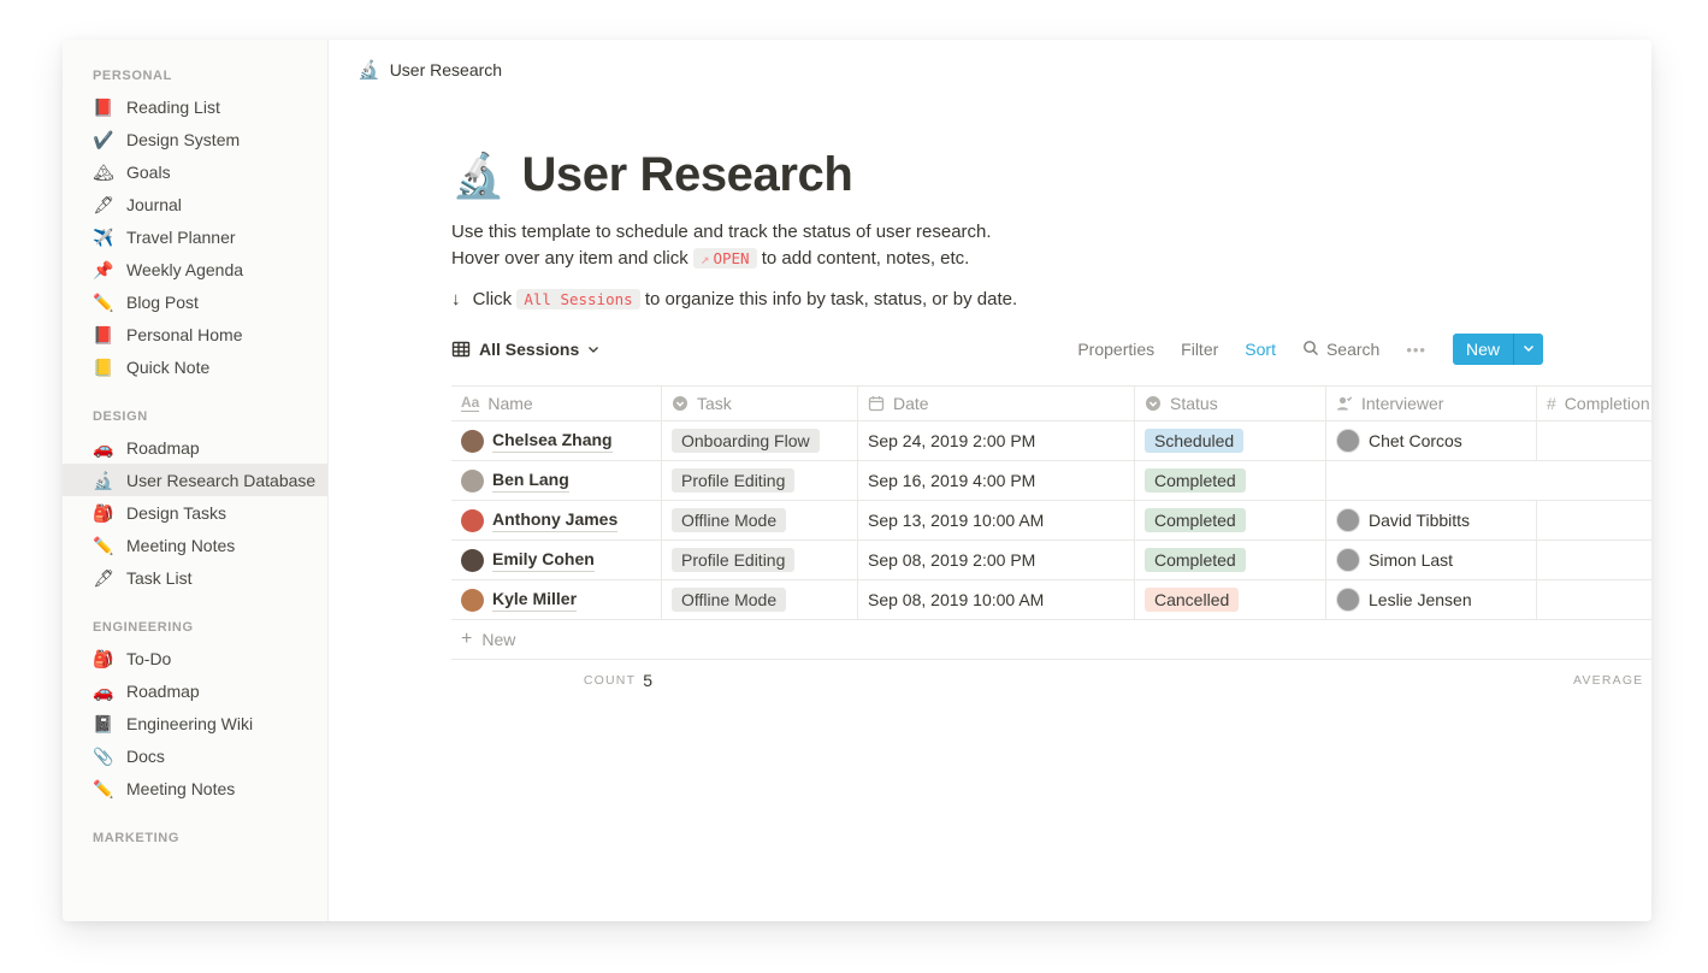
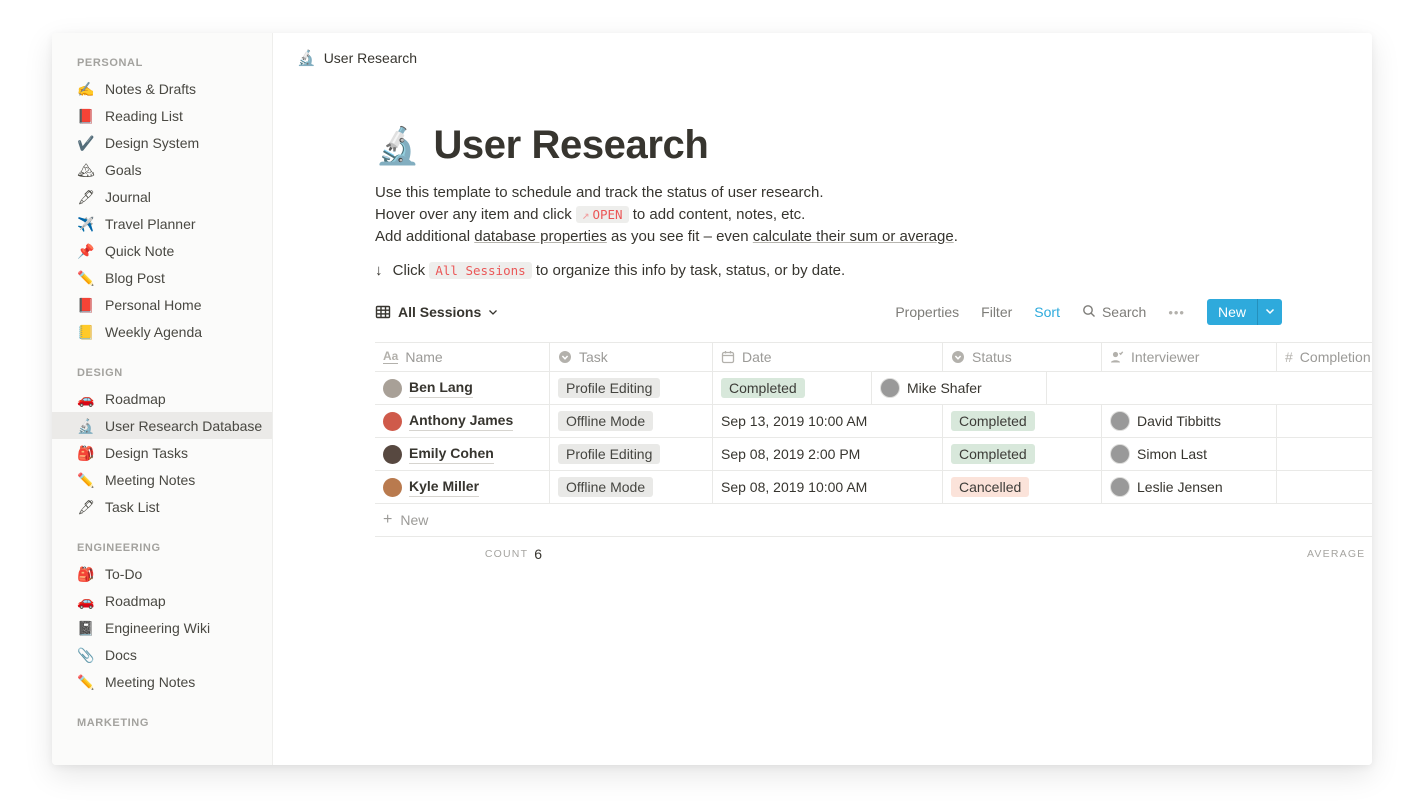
  PERSONAL
+ ✍️
+ Notes & Drafts
  📕
  Reading List
  ✔️
  Design System
  🏔
  Goals
  🖋
  Journal
  ✈️
  Travel Planner
  📌
- Weekly Agenda
+ Quick Note
  ✏️
  Blog Post
  📕
  Personal Home
  📒
- Quick Note
+ Weekly Agenda
  DESIGN
  🚗
  Roadmap
  🔬
  User Research Database
  🎒
  Design Tasks
  ✏️
  Meeting Notes
  🖋
  Task List
  ENGINEERING
  🎒
  To-Do
  🚗
  Roadmap
  📓
  Engineering Wiki
  📎
  Docs
  ✏️
  Meeting Notes
  MARKETING
  🔬
  User Research
  🔬
  User Research
  Use this template to schedule and track the status of user research.
  Hover over any item and click ↗ OPEN to add content, notes, etc.
+ Add additional database properties as you see fit – even calculate their sum or average.
  ↓ Click All Sessions to organize this info by task, status, or by date.
  All Sessions
  Properties
  Filter
  Sort
  Search
  •••
  New
  Aa
  Name
  Task
  Date
  Status
  Interviewer
  #
  Completion
- Chelsea Zhang
- Onboarding Flow
- Sep 24, 2019 2:00 PM
- Scheduled
- Chet Corcos
  Ben Lang
  Profile Editing
- Sep 16, 2019 4:00 PM
  Completed
+ Mike Shafer
  Anthony James
  Offline Mode
  Sep 13, 2019 10:00 AM
  Completed
  David Tibbitts
  Emily Cohen
  Profile Editing
  Sep 08, 2019 2:00 PM
  Completed
  Simon Last
  Kyle Miller
  Offline Mode
  Sep 08, 2019 10:00 AM
  Cancelled
  Leslie Jensen
  +
  New
  COUNT
- 5
+ 6
  AVERAGE
